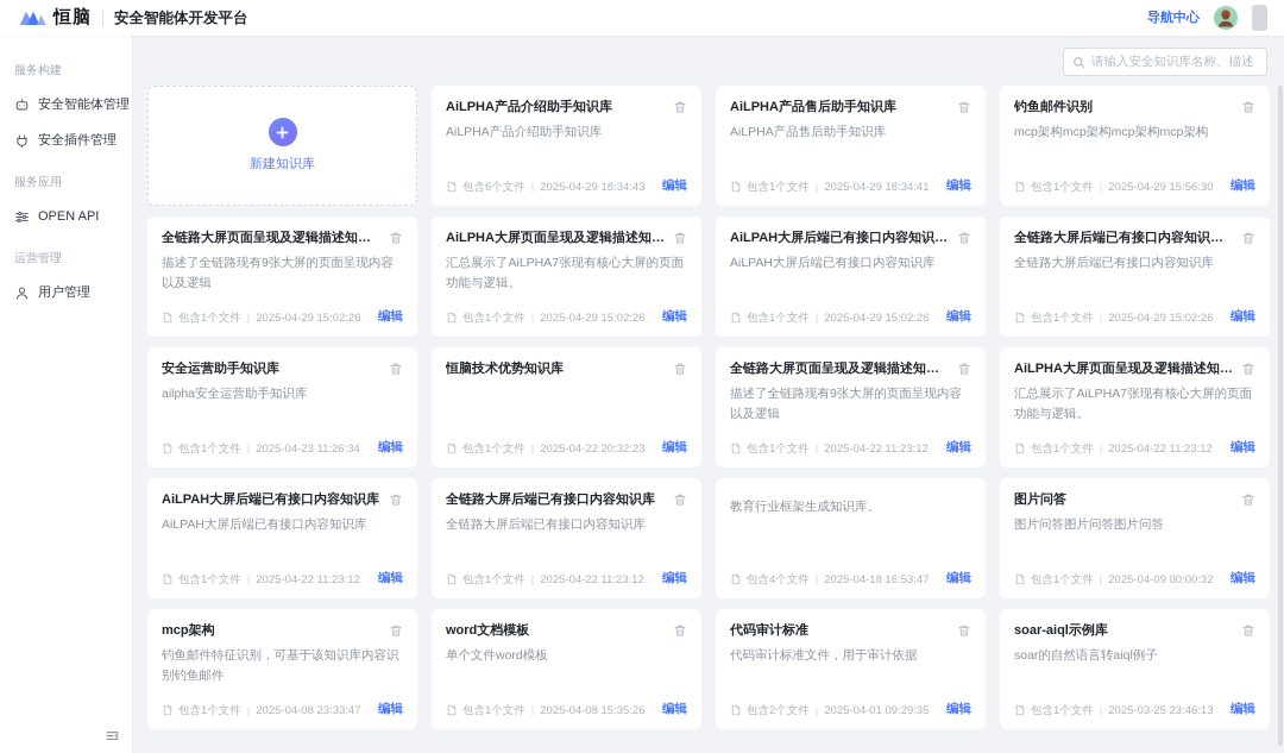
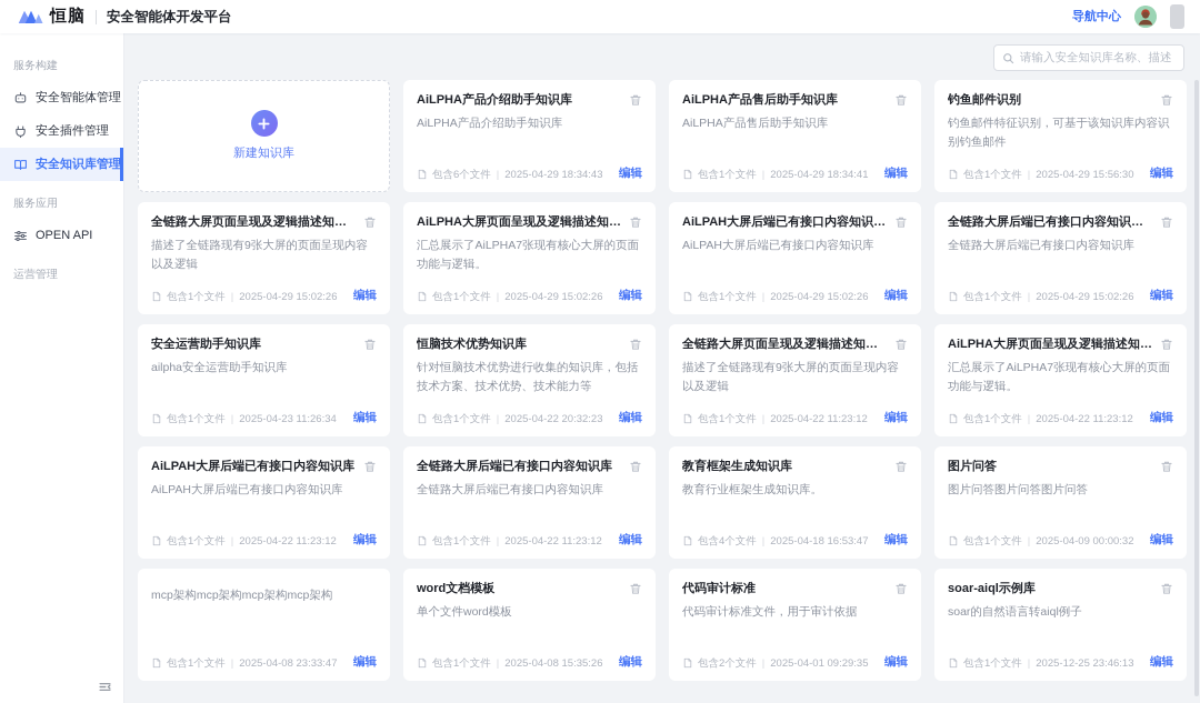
  恒脑
  安全智能体开发平台
  导航中心
  服务构建
  安全智能体管理
  安全插件管理
+ 安全知识库管理
  服务应用
  OPEN API
  运营管理
- 用户管理
  请输入安全知识库名称、描述
  新建知识库
  AiLPHA产品介绍助手知识库
  AiLPHA产品介绍助手知识库
  包含6个文件
  2025-04-29 18:34:43
  编辑
  AiLPHA产品售后助手知识库
  AiLPHA产品售后助手知识库
  包含1个文件
  2025-04-29 18:34:41
  编辑
  钓鱼邮件识别
- mcp架构mcp架构mcp架构mcp架构
+ 钓鱼邮件特征识别，可基于该知识库内容识别钓鱼邮件
  包含1个文件
  2025-04-29 15:56:30
  编辑
  全链路大屏页面呈现及逻辑描述知识库
  描述了全链路现有9张大屏的页面呈现内容以及逻辑
  包含1个文件
  2025-04-29 15:02:26
  编辑
  AiLPHA大屏页面呈现及逻辑描述知hw
  汇总展示了AiLPHA7张现有核心大屏的页面功能与逻辑。
  包含1个文件
  2025-04-29 15:02:26
  编辑
  AiLPAH大屏后端已有接口内容知识库
  AiLPAH大屏后端已有接口内容知识库
  包含1个文件
  2025-04-29 15:02:26
  编辑
  全链路大屏后端已有接口内容知识库h
  全链路大屏后端已有接口内容知识库
  包含1个文件
  2025-04-29 15:02:26
  编辑
  安全运营助手知识库
  ailpha安全运营助手知识库
  包含1个文件
  2025-04-23 11:26:34
  编辑
  恒脑技术优势知识库
+ 针对恒脑技术优势进行收集的知识库，包括技术方案、技术优势、技术能力等
  包含1个文件
  2025-04-22 20:32:23
  编辑
  全链路大屏页面呈现及逻辑描述知识库
  描述了全链路现有9张大屏的页面呈现内容以及逻辑
  包含1个文件
  2025-04-22 11:23:12
  编辑
  AiLPHA大屏页面呈现及逻辑描述知识
  汇总展示了AiLPHA7张现有核心大屏的页面功能与逻辑。
  包含1个文件
  2025-04-22 11:23:12
  编辑
  AiLPAH大屏后端已有接口内容知识库
  AiLPAH大屏后端已有接口内容知识库
  包含1个文件
  2025-04-22 11:23:12
  编辑
  全链路大屏后端已有接口内容知识库
  全链路大屏后端已有接口内容知识库
  包含1个文件
  2025-04-22 11:23:12
  编辑
+ 教育框架生成知识库
  教育行业框架生成知识库。
  包含4个文件
  2025-04-18 16:53:47
  编辑
  图片问答
  图片问答图片问答图片问答
  包含1个文件
  2025-04-09 00:00:32
  编辑
- mcp架构
- 钓鱼邮件特征识别，可基于该知识库内容识别钓鱼邮件
+ mcp架构mcp架构mcp架构mcp架构
  包含1个文件
  2025-04-08 23:33:47
  编辑
  word文档模板
  单个文件word模板
  包含1个文件
  2025-04-08 15:35:26
  编辑
  代码审计标准
  代码审计标准文件，用于审计依据
  包含2个文件
  2025-04-01 09:29:35
  编辑
  soar-aiql示例库
  soar的自然语言转aiql例子
  包含1个文件
- 2025-03-25 23:46:13
+ 2025-12-25 23:46:13
  编辑
